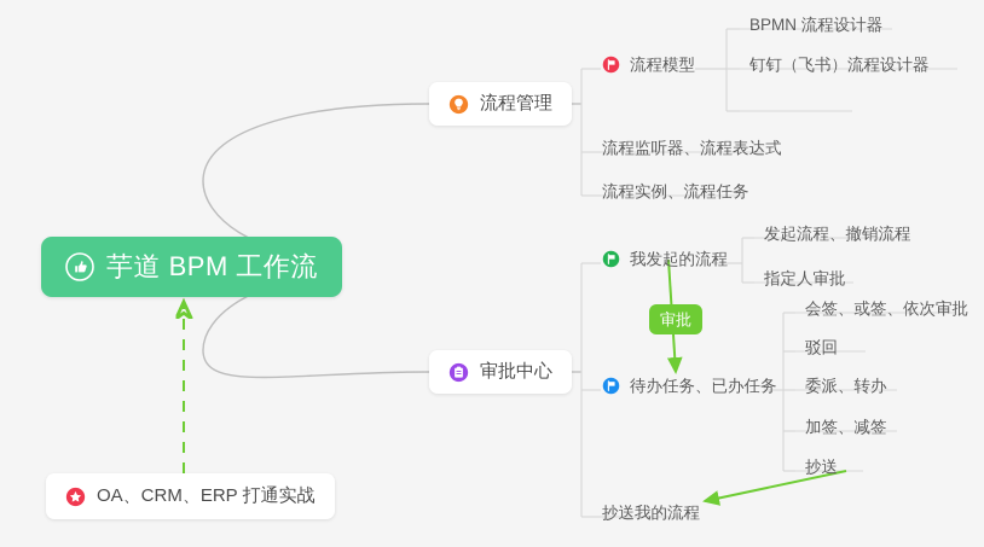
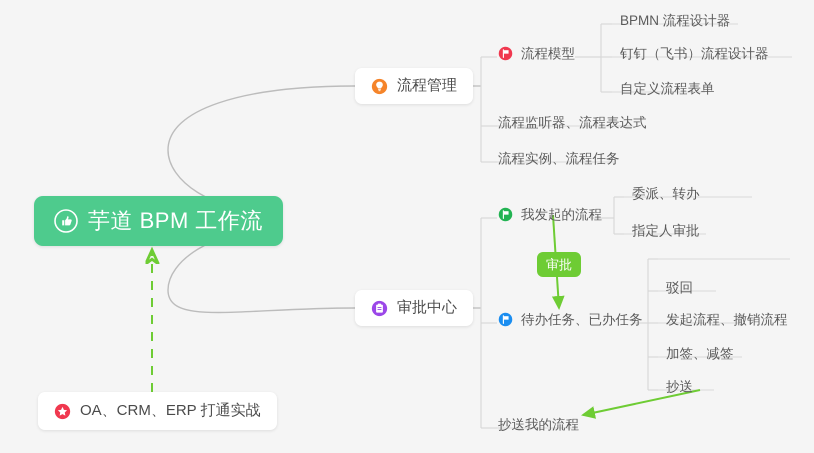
  芋道 BPM 工作流
  流程管理
  流程模型
  BPMN 流程设计器
  钉钉（飞书）流程设计器
+ 自定义流程表单
  流程监听器、流程表达式
  流程实例、流程任务
  审批中心
  我发起的流程
- 发起流程、撤销流程
+ 委派、转办
  指定人审批
  待办任务、已办任务
- 会签、或签、依次审批
  驳回
- 委派、转办
+ 发起流程、撤销流程
  加签、减签
  抄送
  抄送我的流程
  审批
  OA、CRM、ERP 打通实战
